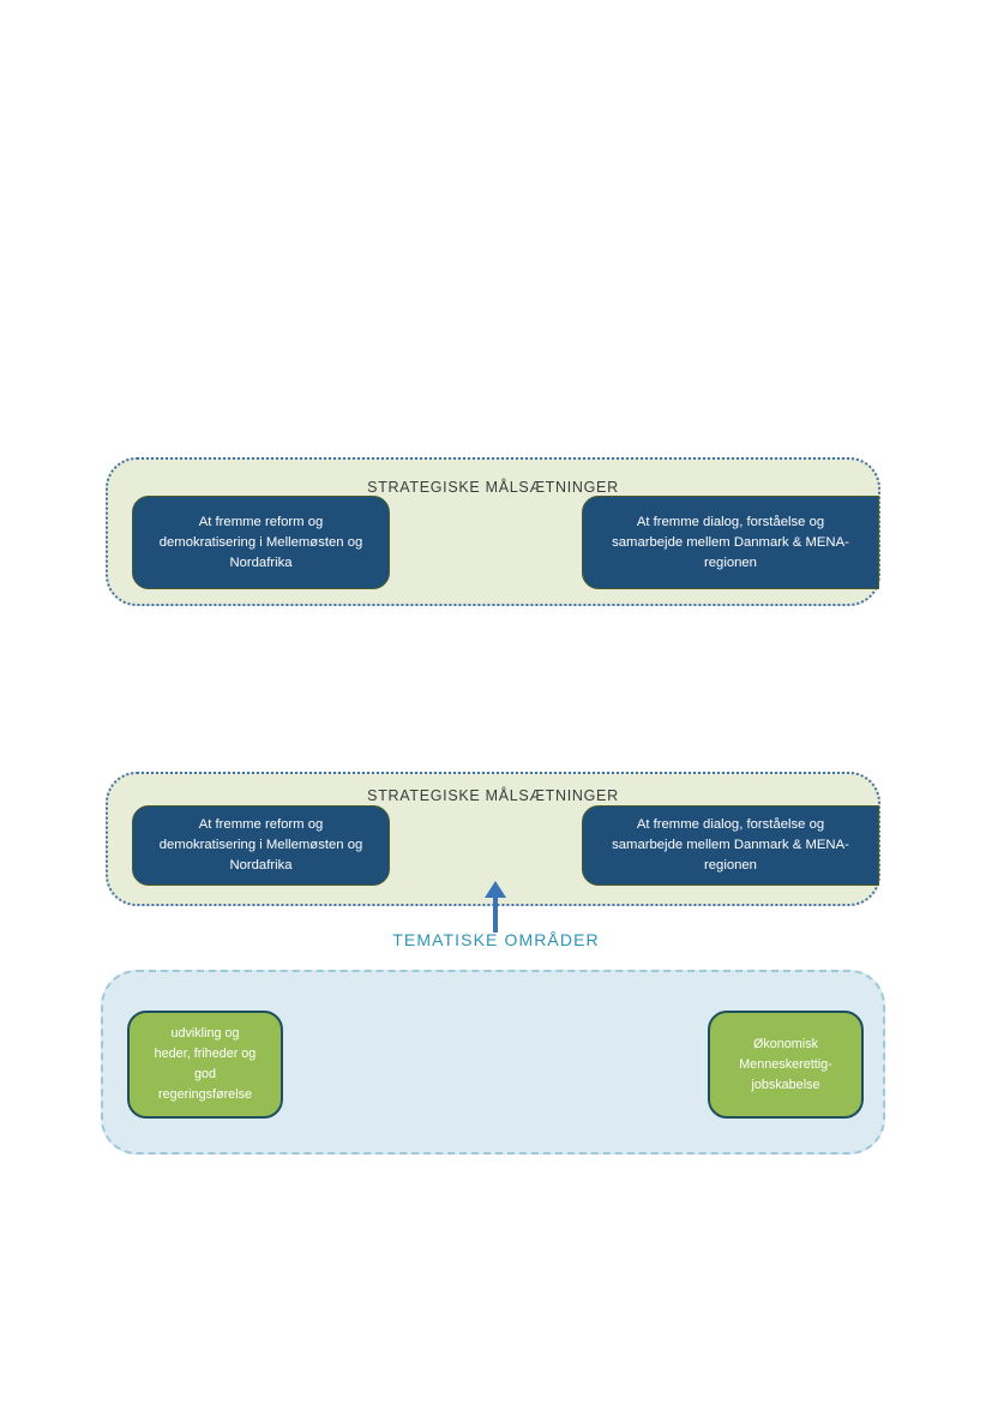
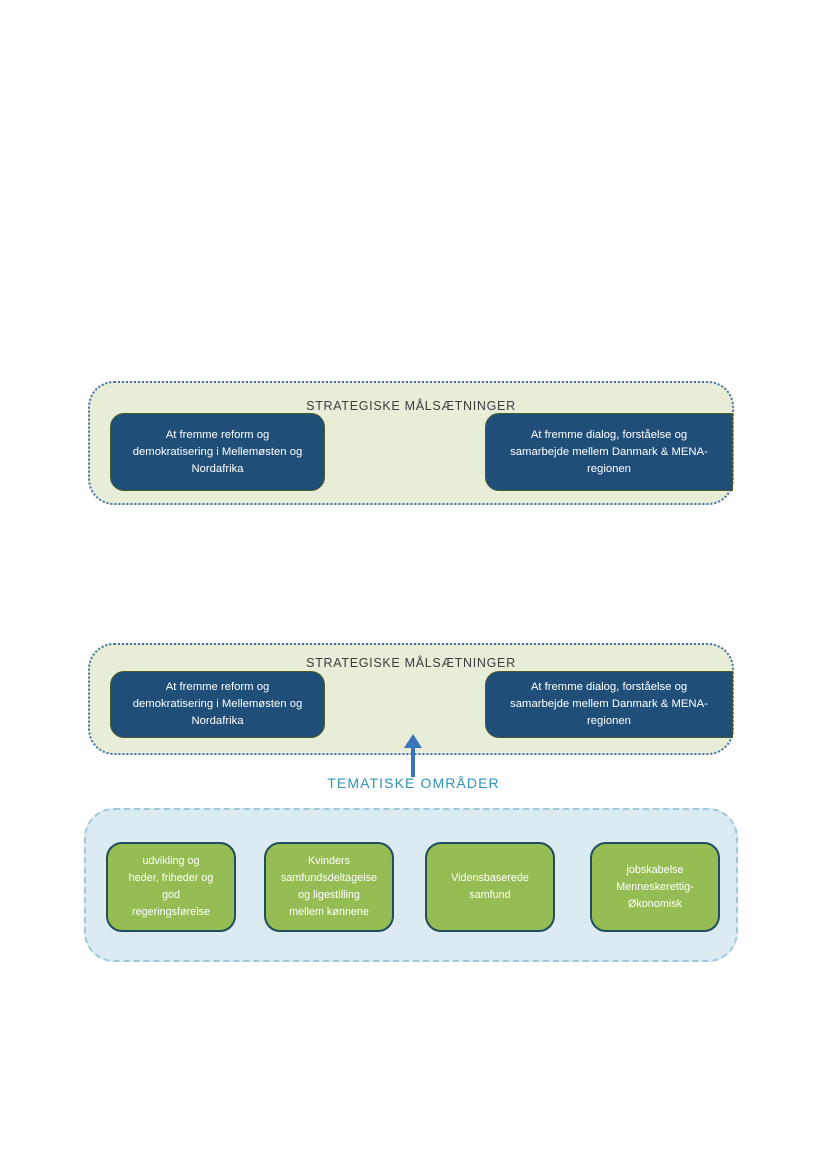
  STRATEGISKE MÅLSÆTNINGER
  At fremme reform og
  demokratisering i Mellemøsten og
  Nordafrika
  At fremme dialog, forståelse og
  samarbejde mellem Danmark & MENA-
  regionen
  STRATEGISKE MÅLSÆTNINGER
  At fremme reform og
  demokratisering i Mellemøsten og
  Nordafrika
  At fremme dialog, forståelse og
  samarbejde mellem Danmark & MENA-
  regionen
  TEMATISKE OMRÅDER
  udvikling og
  heder, friheder og
  god
  regeringsførelse
+ Kvinders
+ samfundsdeltagelse
+ og ligestilling
+ mellem kønnene
+ Vidensbaserede
+ samfund
- Økonomisk
+ jobskabelse
  Menneskerettig-
- jobskabelse
+ Økonomisk
